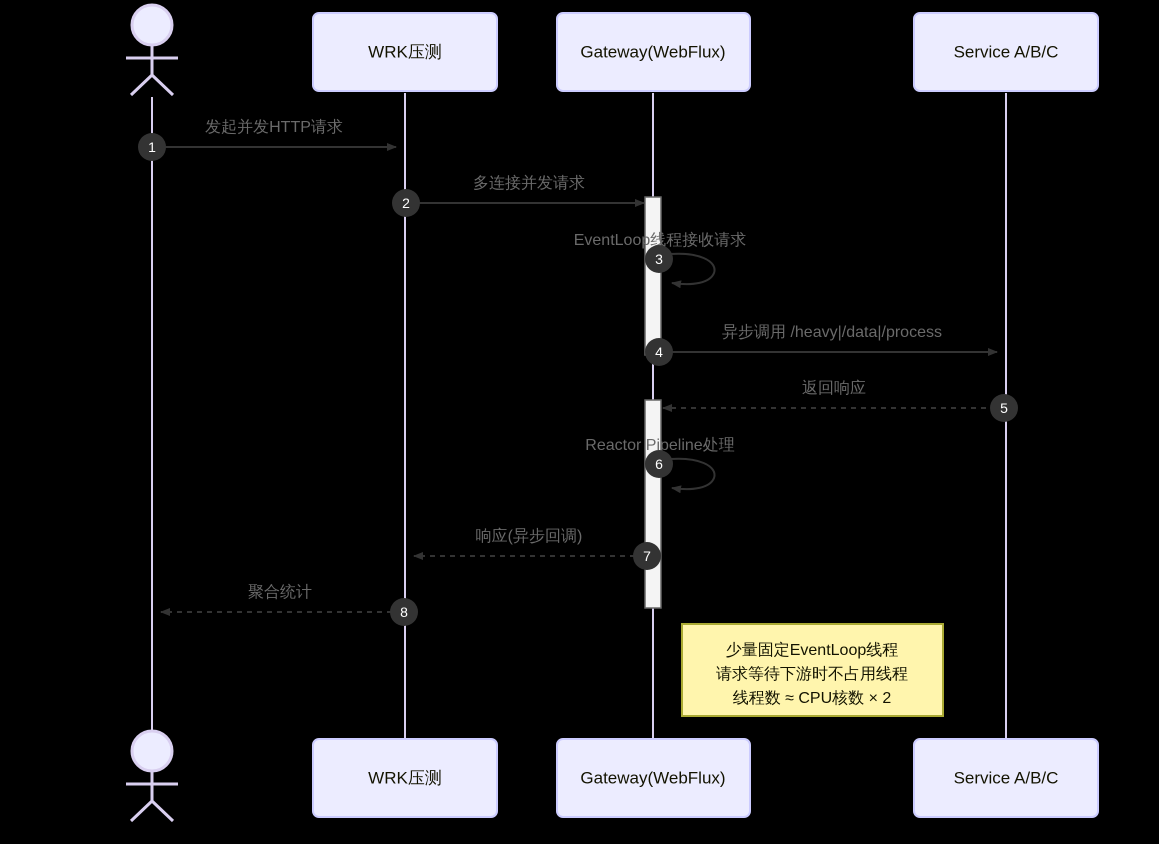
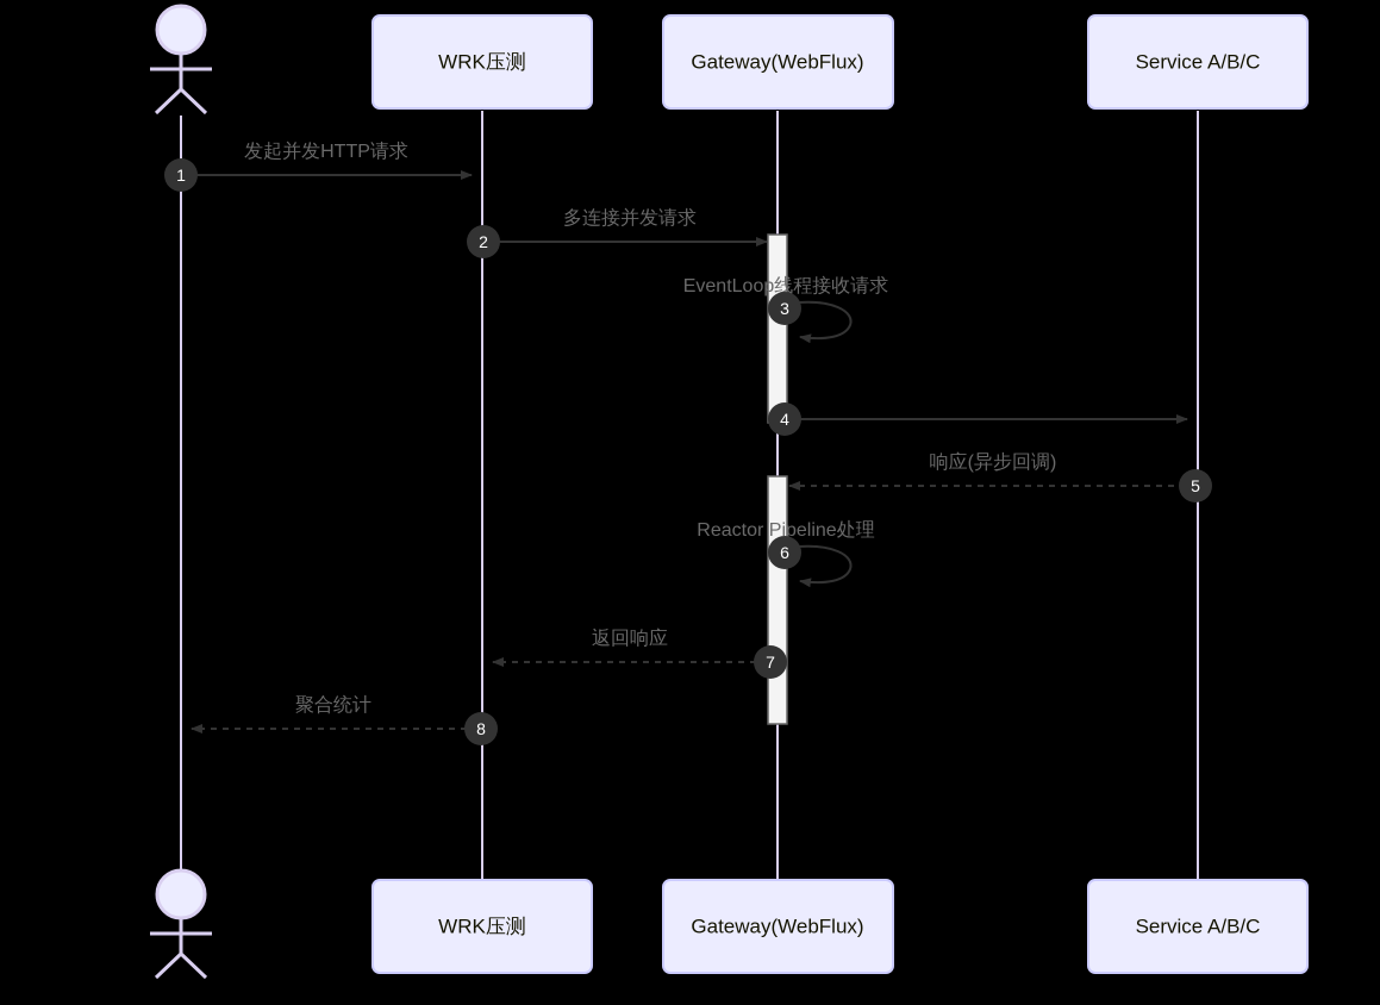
  WRK压测
  Gateway(WebFlux)
  Service A/B/C
  发起并发HTTP请求
  1
  多连接并发请求
  2
  EventLoop线程接收请求
  3
- 异步调用 /heavy|/data|/process
  4
- 返回响应
+ 响应(异步回调)
  5
  Reactor Pipeline处理
  6
- 响应(异步回调)
+ 返回响应
  7
  聚合统计
  8
- 少量固定EventLoop线程
- 请求等待下游时不占用线程
- 线程数 ≈ CPU核数 × 2
  WRK压测
  Gateway(WebFlux)
  Service A/B/C
